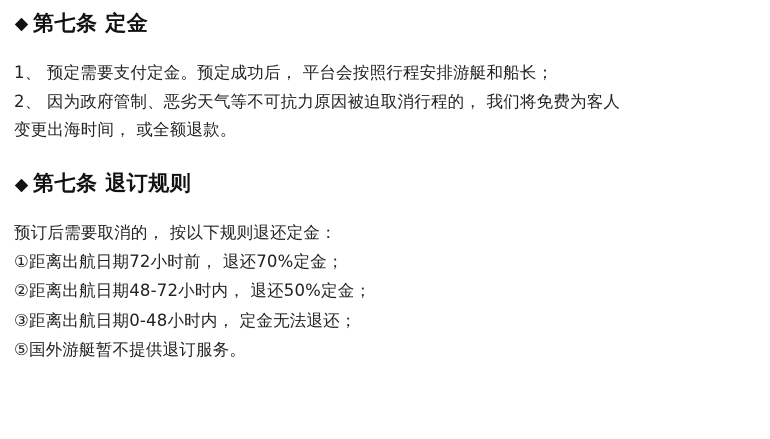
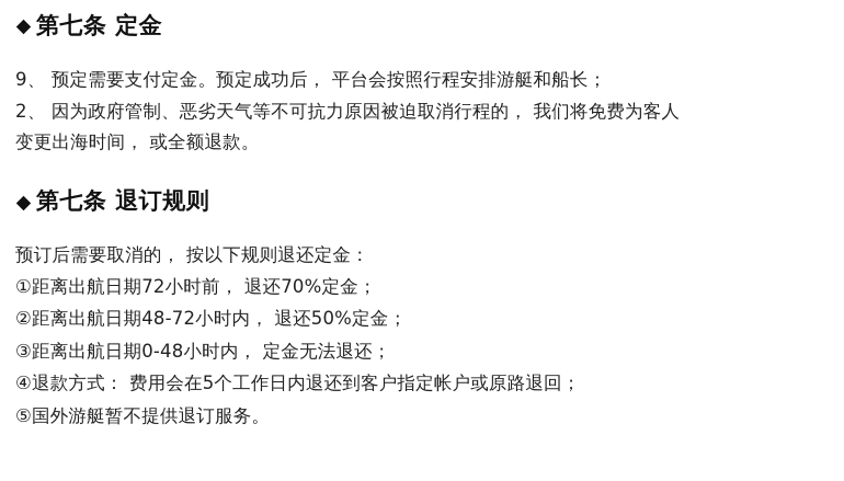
  第七条 定金
- 1、 预定需要支付定金。预定成功后， 平台会按照行程安排游艇和船长；
+ 9、 预定需要支付定金。预定成功后， 平台会按照行程安排游艇和船长；
  2、 因为政府管制、恶劣天气等不可抗力原因被迫取消行程的， 我们将免费为客人
  变更出海时间， 或全额退款。
  第七条 退订规则
  预订后需要取消的， 按以下规则退还定金：
  ①距离出航日期72小时前， 退还70%定金；
  ②距离出航日期48-72小时内， 退还50%定金；
  ③距离出航日期0-48小时内， 定金无法退还；
+ ④退款方式： 费用会在5个工作日内退还到客户指定帐户或原路退回；
  ⑤国外游艇暂不提供退订服务。
